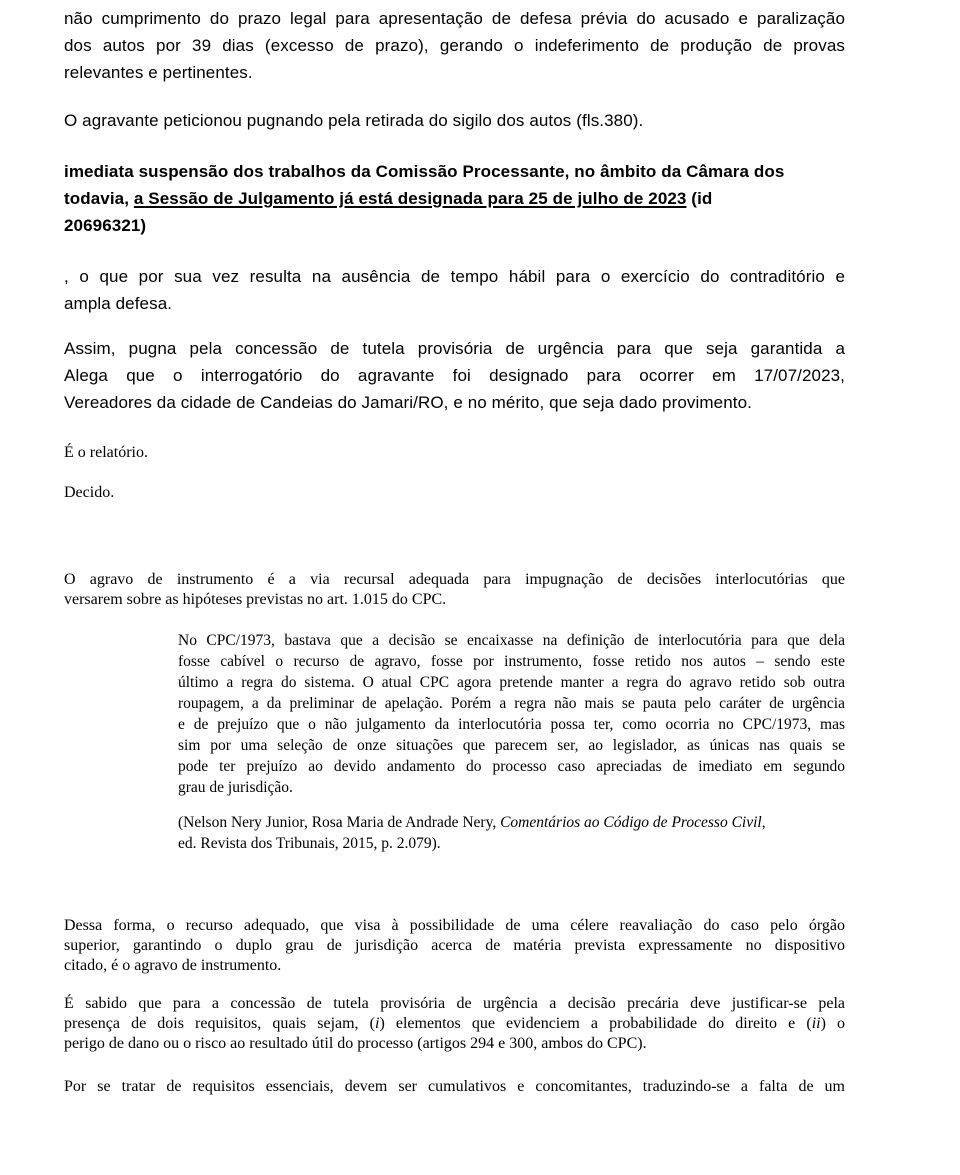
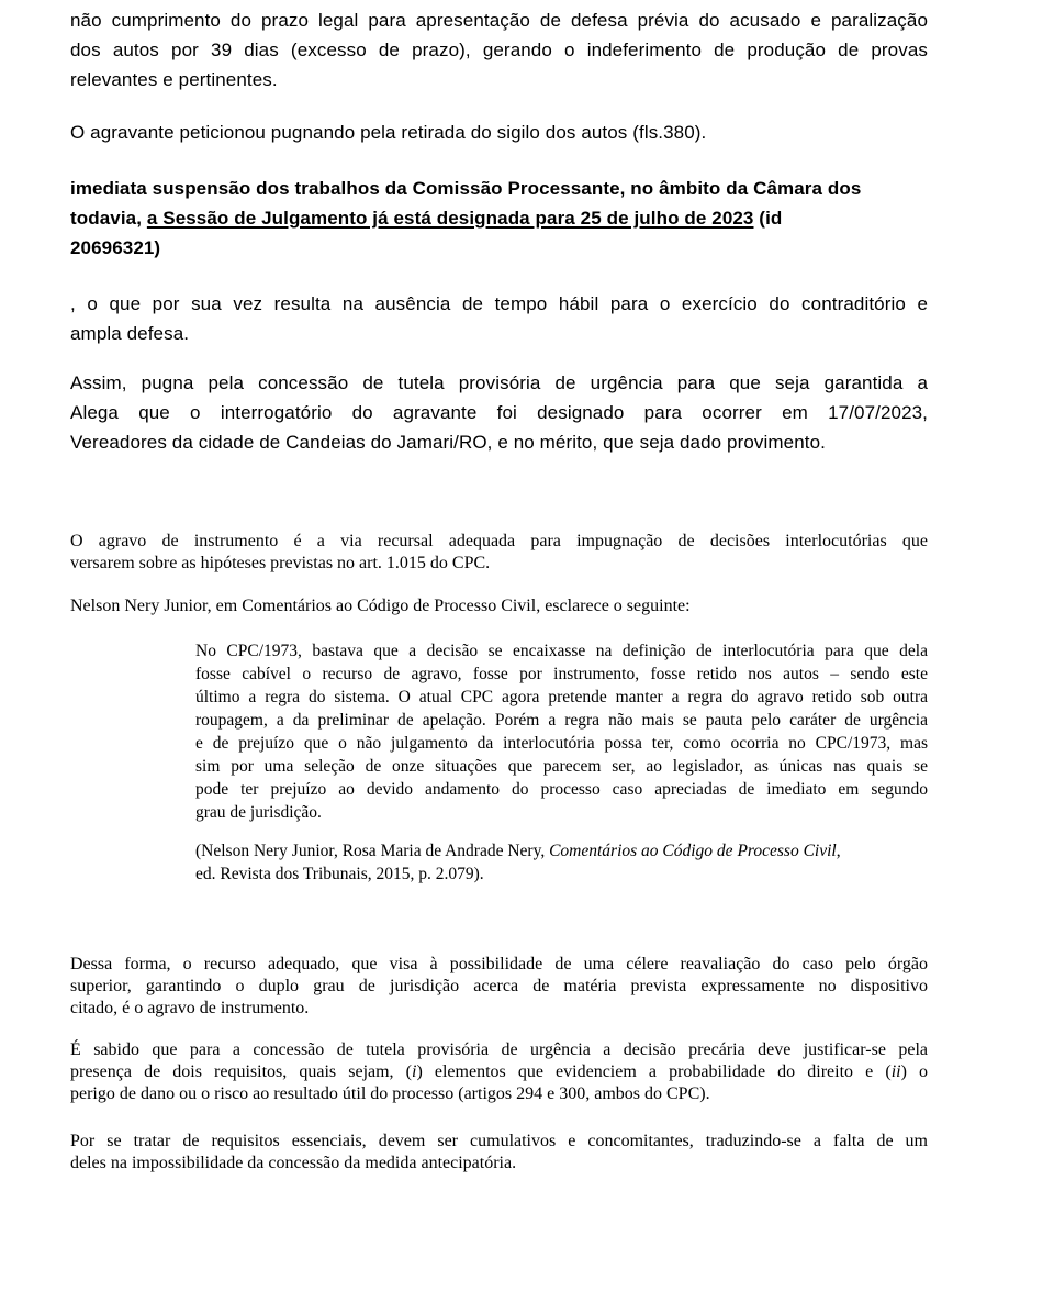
  não cumprimento do prazo legal para apresentação de defesa prévia do acusado e paralização
  dos autos por 39 dias (excesso de prazo), gerando o indeferimento de produção de provas
  relevantes e pertinentes.
  O agravante peticionou pugnando pela retirada do sigilo dos autos (fls.380).
  imediata suspensão dos trabalhos da Comissão Processante, no âmbito da Câmara dos
  todavia, a Sessão de Julgamento já está designada para 25 de julho de 2023 (id
  20696321)
  , o que por sua vez resulta na ausência de tempo hábil para o exercício do contraditório e
  ampla defesa.
  Assim, pugna pela concessão de tutela provisória de urgência para que seja garantida a
  Alega que o interrogatório do agravante foi designado para ocorrer em 17/07/2023,
  Vereadores da cidade de Candeias do Jamari/RO, e no mérito, que seja dado provimento.
- É o relatório.
- Decido.
  O agravo de instrumento é a via recursal adequada para impugnação de decisões interlocutórias que
  versarem sobre as hipóteses previstas no art. 1.015 do CPC.
+ Nelson Nery Junior, em Comentários ao Código de Processo Civil, esclarece o seguinte:
  No CPC/1973, bastava que a decisão se encaixasse na definição de interlocutória para que dela
  fosse cabível o recurso de agravo, fosse por instrumento, fosse retido nos autos – sendo este
  último a regra do sistema. O atual CPC agora pretende manter a regra do agravo retido sob outra
  roupagem, a da preliminar de apelação. Porém a regra não mais se pauta pelo caráter de urgência
  e de prejuízo que o não julgamento da interlocutória possa ter, como ocorria no CPC/1973, mas
  sim por uma seleção de onze situações que parecem ser, ao legislador, as únicas nas quais se
  pode ter prejuízo ao devido andamento do processo caso apreciadas de imediato em segundo
  grau de jurisdição.
  (Nelson Nery Junior, Rosa Maria de Andrade Nery, Comentários ao Código de Processo Civil,
  ed. Revista dos Tribunais, 2015, p. 2.079).
  Dessa forma, o recurso adequado, que visa à possibilidade de uma célere reavaliação do caso pelo órgão
  superior, garantindo o duplo grau de jurisdição acerca de matéria prevista expressamente no dispositivo
  citado, é o agravo de instrumento.
  É sabido que para a concessão de tutela provisória de urgência a decisão precária deve justificar-se pela
  presença de dois requisitos, quais sejam, (i) elementos que evidenciem a probabilidade do direito e (ii) o
  perigo de dano ou o risco ao resultado útil do processo (artigos 294 e 300, ambos do CPC).
  Por se tratar de requisitos essenciais, devem ser cumulativos e concomitantes, traduzindo-se a falta de um
+ deles na impossibilidade da concessão da medida antecipatória.
